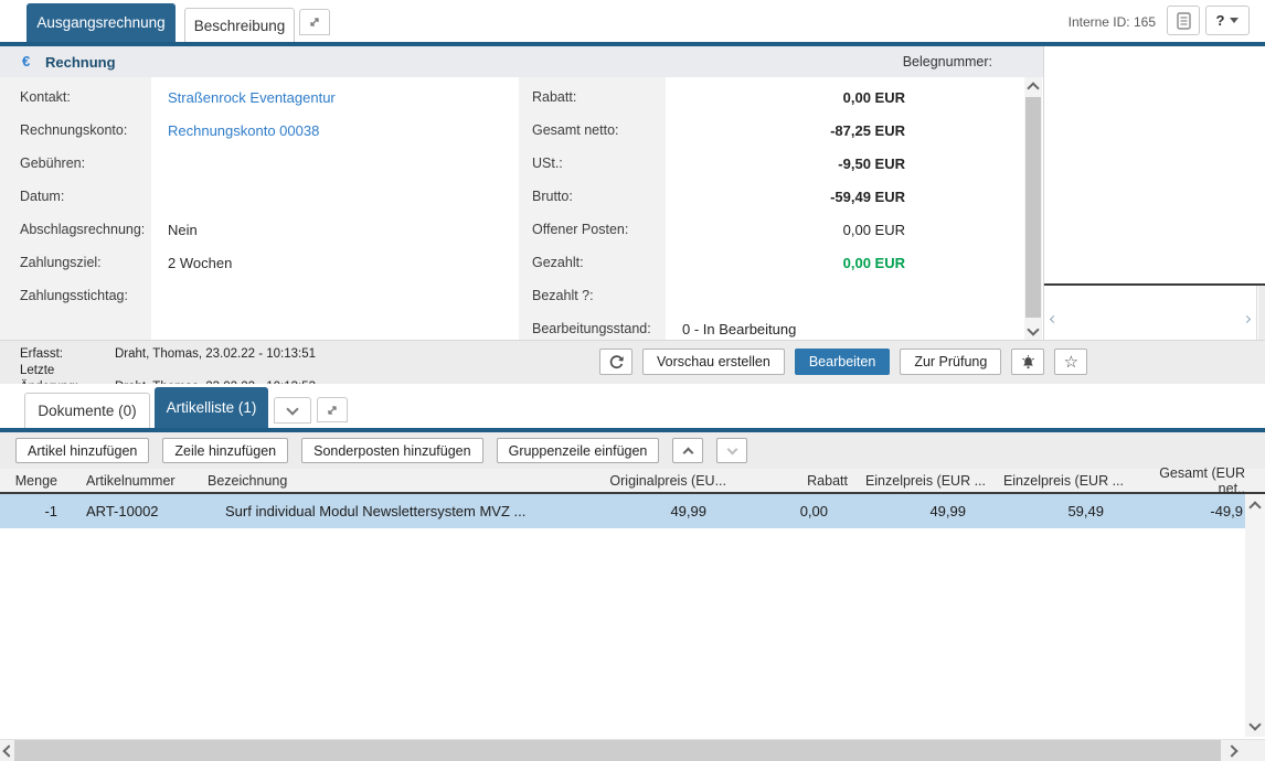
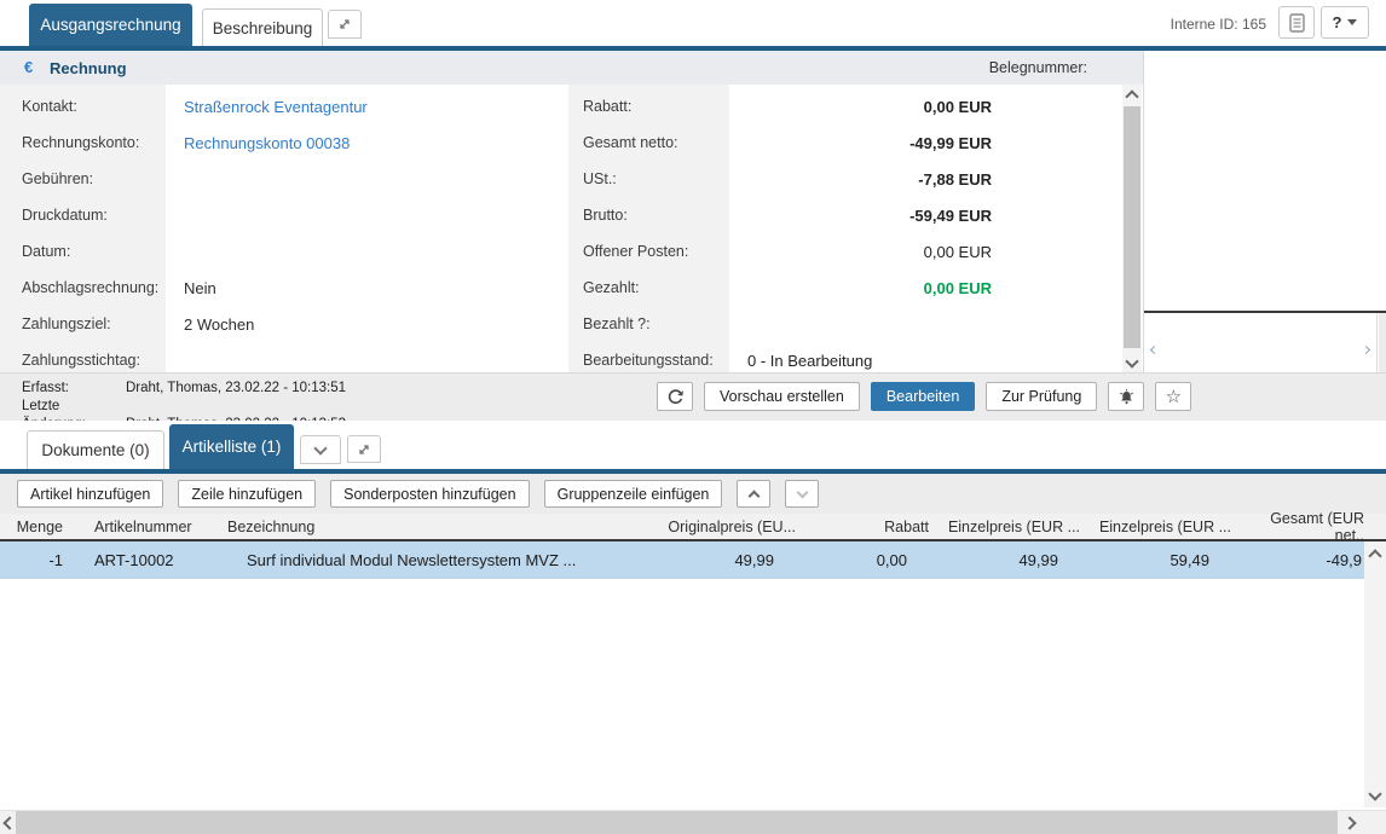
  Ausgangsrechnung
  Beschreibung
  Interne ID: 165
  ?
  €
  Rechnung
  Belegnummer:
  Kontakt:
  Straßenrock Eventagentur
  Rechnungskonto:
  Rechnungskonto 00038
  Gebühren:
+ Druckdatum:
  Datum:
  Abschlagsrechnung:
  Nein
  Zahlungsziel:
  2 Wochen
  Zahlungsstichtag:
  Rabatt:
  0,00 EUR
  Gesamt netto:
- -87,25 EUR
+ -49,99 EUR
  USt.:
- -9,50 EUR
+ -7,88 EUR
  Brutto:
  -59,49 EUR
  Offener Posten:
  0,00 EUR
  Gezahlt:
  0,00 EUR
  Bezahlt ?:
  Bearbeitungsstand:
  0 - In Bearbeitung
  Erfasst: Draht, Thomas, 23.02.22 - 10:13:51
  Vorschau erstellen
  Bearbeiten
  Zur Prüfung
  ☆
  Dokumente (0)
  Artikelliste (1)
  Artikel hinzufügen
  Zeile hinzufügen
  Sonderposten hinzufügen
  Gruppenzeile einfügen
  Menge
  Artikelnummer
  Bezeichnung
  Originalpreis (EU...
  Rabatt
  Einzelpreis (EUR ...
  Einzelpreis (EUR ...
  Gesamt (EUR net..
  -1
  ART-10002
  Surf individual Modul Newslettersystem MVZ ...
  49,99
  0,00
  49,99
  59,49
  -49,9
